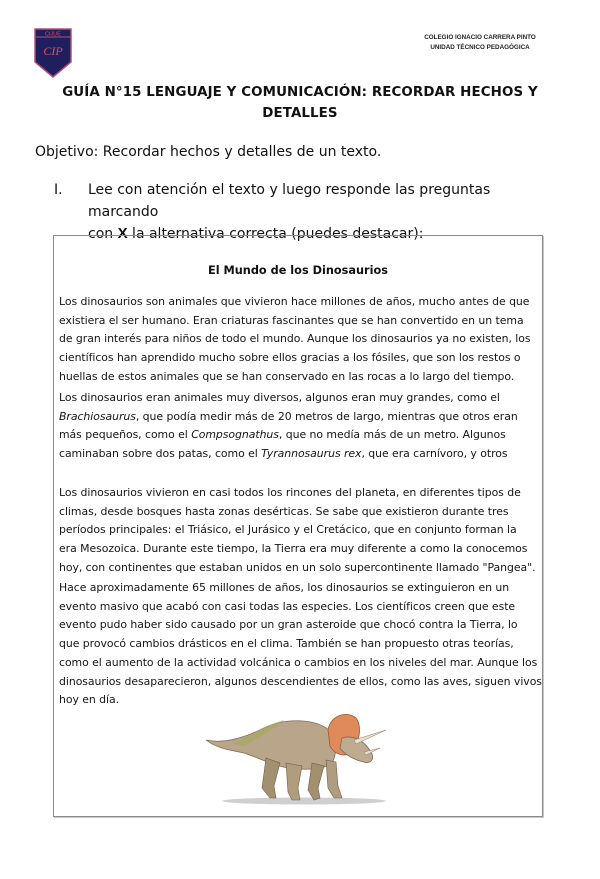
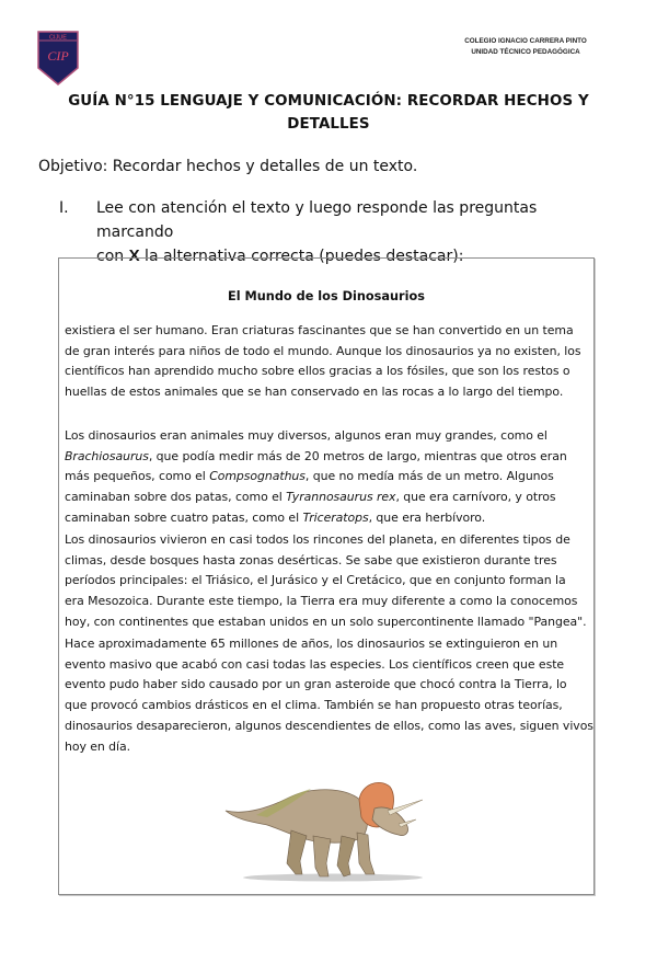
  CIP
  GUÍA N°15 LENGUAJE Y COMUNICACIÓN: RECORDAR HECHOS Y
  DETALLES
  Objetivo: Recordar hechos y detalles de un texto.
  I.
  Lee con atención el texto y luego responde las preguntas marcando
  con X la alternativa correcta (puedes destacar):
  El Mundo de los Dinosaurios
- Los dinosaurios son animales que vivieron hace millones de años, mucho antes de que
  existiera el ser humano. Eran criaturas fascinantes que se han convertido en un tema
  de gran interés para niños de todo el mundo. Aunque los dinosaurios ya no existen, los
  científicos han aprendido mucho sobre ellos gracias a los fósiles, que son los restos o
  huellas de estos animales que se han conservado en las rocas a lo largo del tiempo.
  Los dinosaurios eran animales muy diversos, algunos eran muy grandes, como el
  Brachiosaurus, que podía medir más de 20 metros de largo, mientras que otros eran
  más pequeños, como el Compsognathus, que no medía más de un metro. Algunos
  caminaban sobre dos patas, como el Tyrannosaurus rex, que era carnívoro, y otros
+ caminaban sobre cuatro patas, como el Triceratops, que era herbívoro.
  Los dinosaurios vivieron en casi todos los rincones del planeta, en diferentes tipos de
  climas, desde bosques hasta zonas desérticas. Se sabe que existieron durante tres
  períodos principales: el Triásico, el Jurásico y el Cretácico, que en conjunto forman la
  era Mesozoica. Durante este tiempo, la Tierra era muy diferente a como la conocemos
  hoy, con continentes que estaban unidos en un solo supercontinente llamado "Pangea".
  Hace aproximadamente 65 millones de años, los dinosaurios se extinguieron en un
  evento masivo que acabó con casi todas las especies. Los científicos creen que este
  evento pudo haber sido causado por un gran asteroide que chocó contra la Tierra, lo
  que provocó cambios drásticos en el clima. También se han propuesto otras teorías,
- como el aumento de la actividad volcánica o cambios en los niveles del mar. Aunque los
  dinosaurios desaparecieron, algunos descendientes de ellos, como las aves, siguen vivos
  hoy en día.
